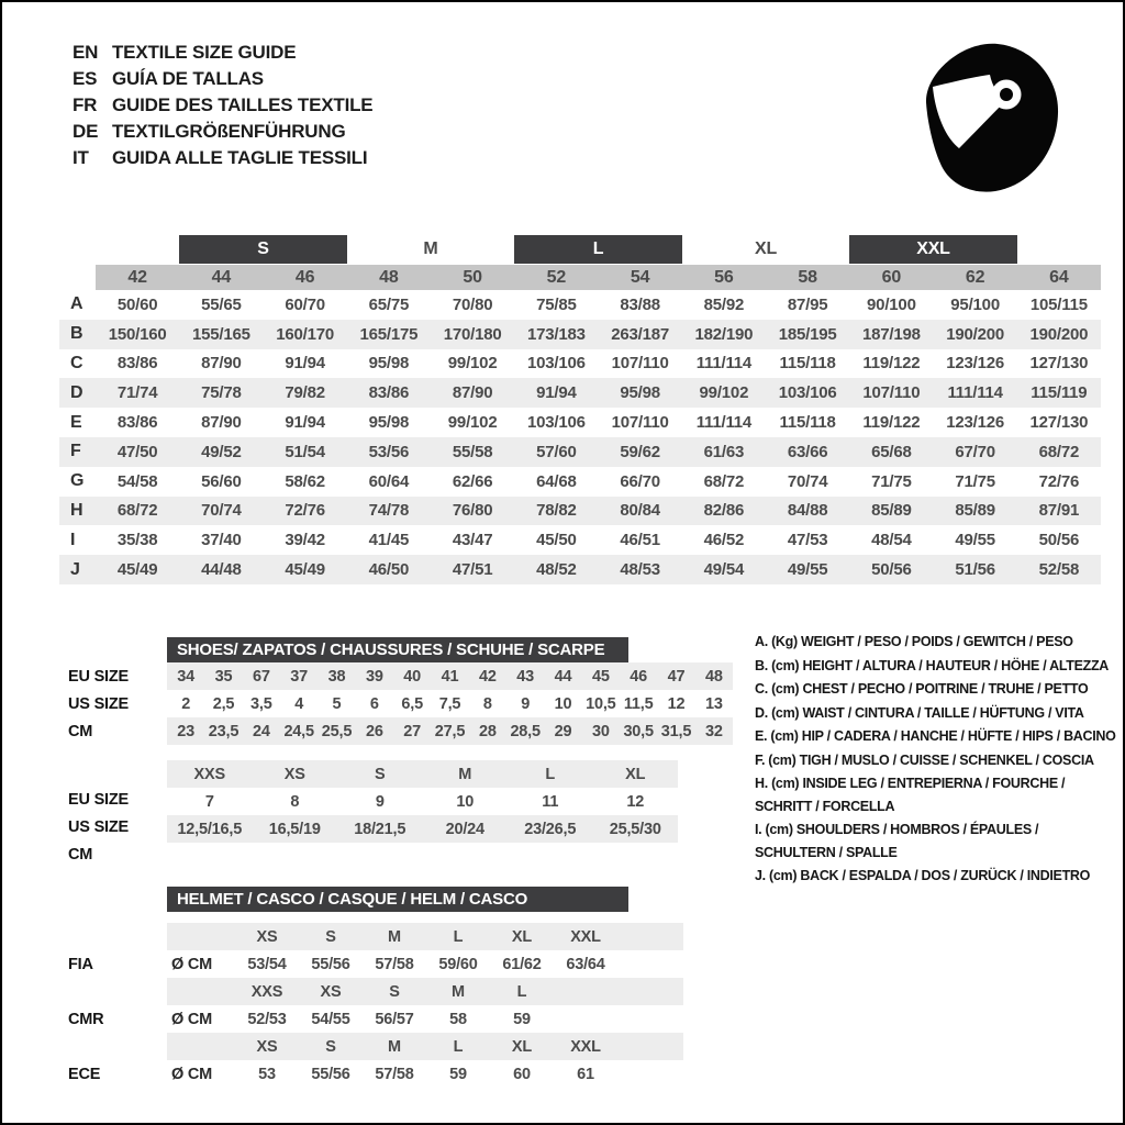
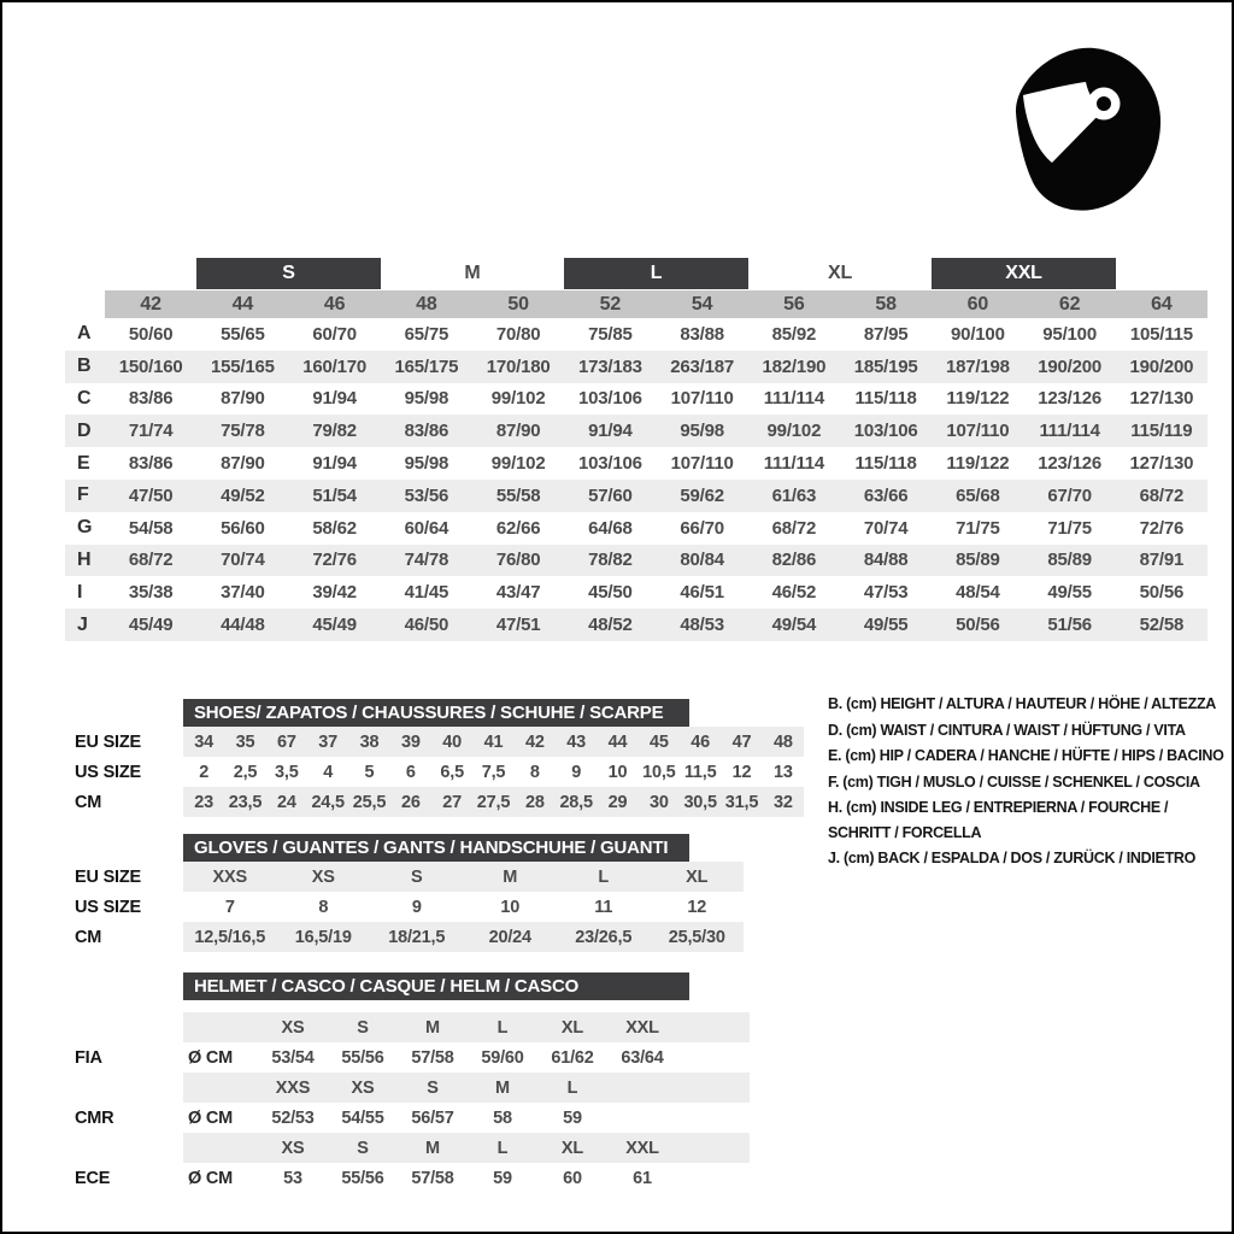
- EN
- TEXTILE SIZE GUIDE
- ES
- GUÍA DE TALLAS
- FR
- GUIDE DES TAILLES TEXTILE
- DE
- TEXTILGRÖßENFÜHRUNG
- IT
- GUIDA ALLE TAGLIE TESSILI
  S
  M
  L
  XL
  XXL
  42
  44
  46
  48
  50
  52
  54
  56
  58
  60
  62
  64
  A
  50/60
  55/65
  60/70
  65/75
  70/80
  75/85
  83/88
  85/92
  87/95
  90/100
  95/100
  105/115
  B
  150/160
  155/165
  160/170
  165/175
  170/180
  173/183
  263/187
  182/190
  185/195
  187/198
  190/200
  190/200
  C
  83/86
  87/90
  91/94
  95/98
  99/102
  103/106
  107/110
  111/114
  115/118
  119/122
  123/126
  127/130
  D
  71/74
  75/78
  79/82
  83/86
  87/90
  91/94
  95/98
  99/102
  103/106
  107/110
  111/114
  115/119
  E
  83/86
  87/90
  91/94
  95/98
  99/102
  103/106
  107/110
  111/114
  115/118
  119/122
  123/126
  127/130
  F
  47/50
  49/52
  51/54
  53/56
  55/58
  57/60
  59/62
  61/63
  63/66
  65/68
  67/70
  68/72
  G
  54/58
  56/60
  58/62
  60/64
  62/66
  64/68
  66/70
  68/72
  70/74
  71/75
  71/75
  72/76
  H
  68/72
  70/74
  72/76
  74/78
  76/80
  78/82
  80/84
  82/86
  84/88
  85/89
  85/89
  87/91
  I
  35/38
  37/40
  39/42
  41/45
  43/47
  45/50
  46/51
  46/52
  47/53
  48/54
  49/55
  50/56
  J
  45/49
  44/48
  45/49
  46/50
  47/51
  48/52
  48/53
  49/54
  49/55
  50/56
  51/56
  52/58
  SHOES/ ZAPATOS / CHAUSSURES / SCHUHE / SCARPE
  34
  35
  67
  37
  38
  39
  40
  41
  42
  43
  44
  45
  46
  47
  48
  2
  2,5
  3,5
  4
  5
  6
  6,5
  7,5
  8
  9
  10
  10,5
  11,5
  12
  13
  23
  23,5
  24
  24,5
  25,5
  26
  27
  27,5
  28
  28,5
  29
  30
  30,5
  31,5
  32
  EU SIZE
  US SIZE
  CM
+ GLOVES / GUANTES / GANTS / HANDSCHUHE / GUANTI
  XXS
  XS
  S
  M
  L
  XL
  7
  8
  9
  10
  11
  12
  12,5/16,5
  16,5/19
  18/21,5
  20/24
  23/26,5
  25,5/30
  EU SIZE
  US SIZE
  CM
  HELMET / CASCO / CASQUE / HELM / CASCO
  XS
  S
  M
  L
  XL
  XXL
  Ø CM
  53/54
  55/56
  57/58
  59/60
  61/62
  63/64
  XXS
  XS
  S
  M
  L
  Ø CM
  52/53
  54/55
  56/57
  58
  59
  XS
  S
  M
  L
  XL
  XXL
  Ø CM
  53
  55/56
  57/58
  59
  60
  61
  FIA
  CMR
  ECE
- A. (Kg) WEIGHT / PESO / POIDS / GEWITCH / PESO
  B. (cm) HEIGHT / ALTURA / HAUTEUR / HÖHE / ALTEZZA
- C. (cm) CHEST / PECHO / POITRINE / TRUHE / PETTO
- D. (cm) WAIST / CINTURA / TAILLE / HÜFTUNG / VITA
+ D. (cm) WAIST / CINTURA / WAIST / HÜFTUNG / VITA
  E. (cm) HIP / CADERA / HANCHE / HÜFTE / HIPS / BACINO
  F. (cm) TIGH / MUSLO / CUISSE / SCHENKEL / COSCIA
  H. (cm) INSIDE LEG / ENTREPIERNA / FOURCHE / SCHRITT / FORCELLA
- I. (cm) SHOULDERS / HOMBROS / ÉPAULES / SCHULTERN / SPALLE
  J. (cm) BACK / ESPALDA / DOS / ZURÜCK / INDIETRO
